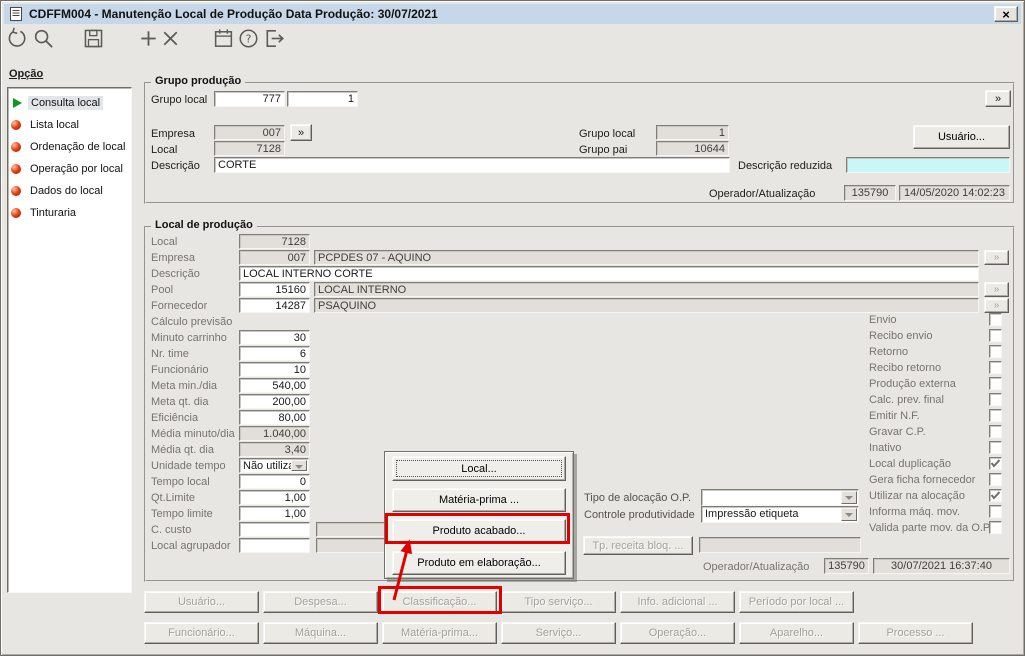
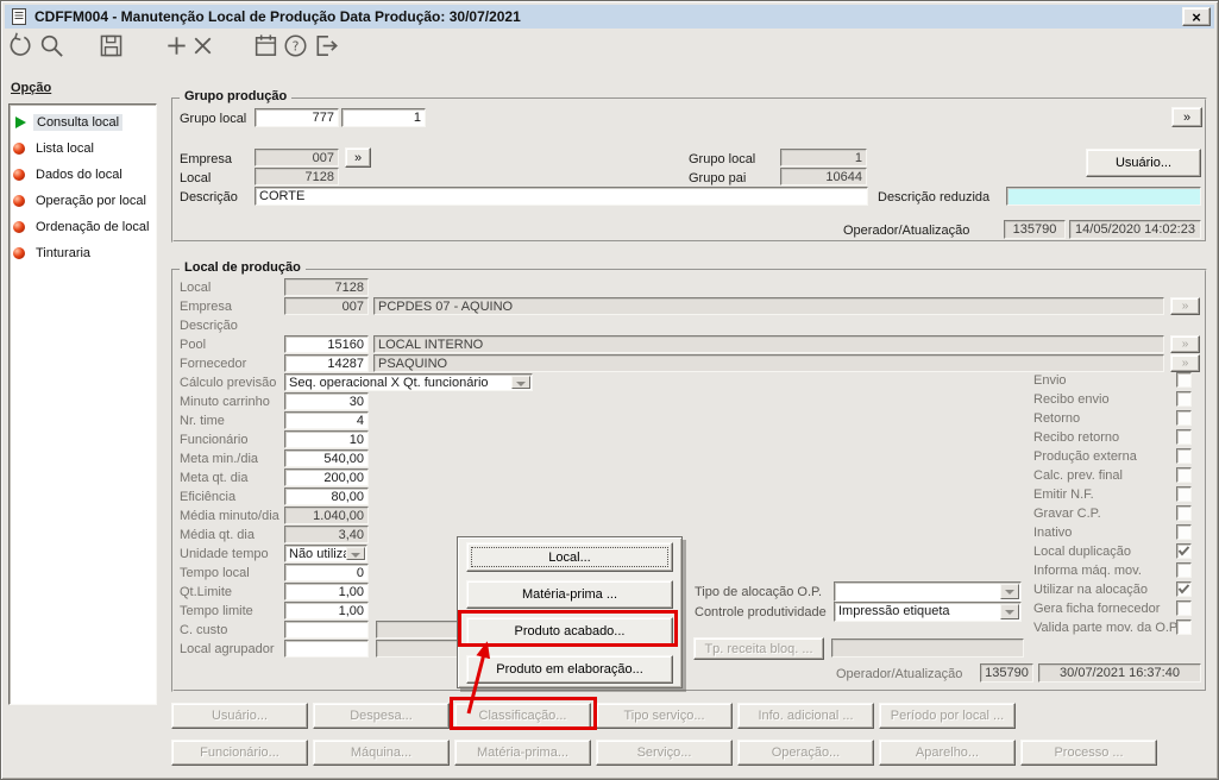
  CDFFM004 - Manutenção Local de Produção Data Produção: 30/07/2021
  ×
  Opção
  Grupo produção
  Grupo local
  777
  1
  »
  Empresa
  007
  »
  Grupo local
  1
  Usuário...
  Local
  7128
  Grupo pai
  10644
  Descrição
  CORTE
  Descrição reduzida
  Operador/Atualização
  135790
  14/05/2020 14:02:23
  Local de produção
  Tipo de alocação O.P.
  Controle produtividade
  Impressão etiqueta
  Tp. receita bloq. ...
  Operador/Atualização
  135790
  30/07/2021 16:37:40
  ?
  Consulta local
  Lista local
- Ordenação de local
+ Dados do local
  Operação por local
- Dados do local
+ Ordenação de local
  Tinturaria
  Local
  7128
  Empresa
  007
  PCPDES 07 - AQUINO
  »
  Descrição
- LOCAL INTERNO CORTE
  Pool
  15160
  LOCAL INTERNO
  »
  Fornecedor
  14287
  PSAQUINO
  »
  Cálculo previsão
+ Seq. operacional X Qt. funcionário
  Minuto carrinho
  30
  Nr. time
- 6
+ 4
  Funcionário
  10
  Meta min./dia
  540,00
  Meta qt. dia
  200,00
  Eficiência
  80,00
  Média minuto/dia
  1.040,00
  Média qt. dia
  3,40
  Unidade tempo
  Não utiliz
  Tempo local
  0
  Qt.Limite
  1,00
  Tempo limite
  1,00
  C. custo
  Local agrupador
  Envio
  Recibo envio
  Retorno
  Recibo retorno
  Produção externa
  Calc. prev. final
  Emitir N.F.
  Gravar C.P.
  Inativo
  Local duplicação
- Gera ficha fornecedor
+ Informa máq. mov.
  Utilizar na alocação
- Informa máq. mov.
+ Gera ficha fornecedor
  Valida parte mov. da O.P
  Local...
  Matéria-prima ...
  Produto acabado...
  Produto em elaboração...
  Usuário...
  Despesa...
  Classificação...
  Tipo serviço...
  Info. adicional ...
  Período por local ...
  Funcionário...
  Máquina...
  Matéria-prima...
  Serviço...
  Operação...
  Aparelho...
  Processo ...
